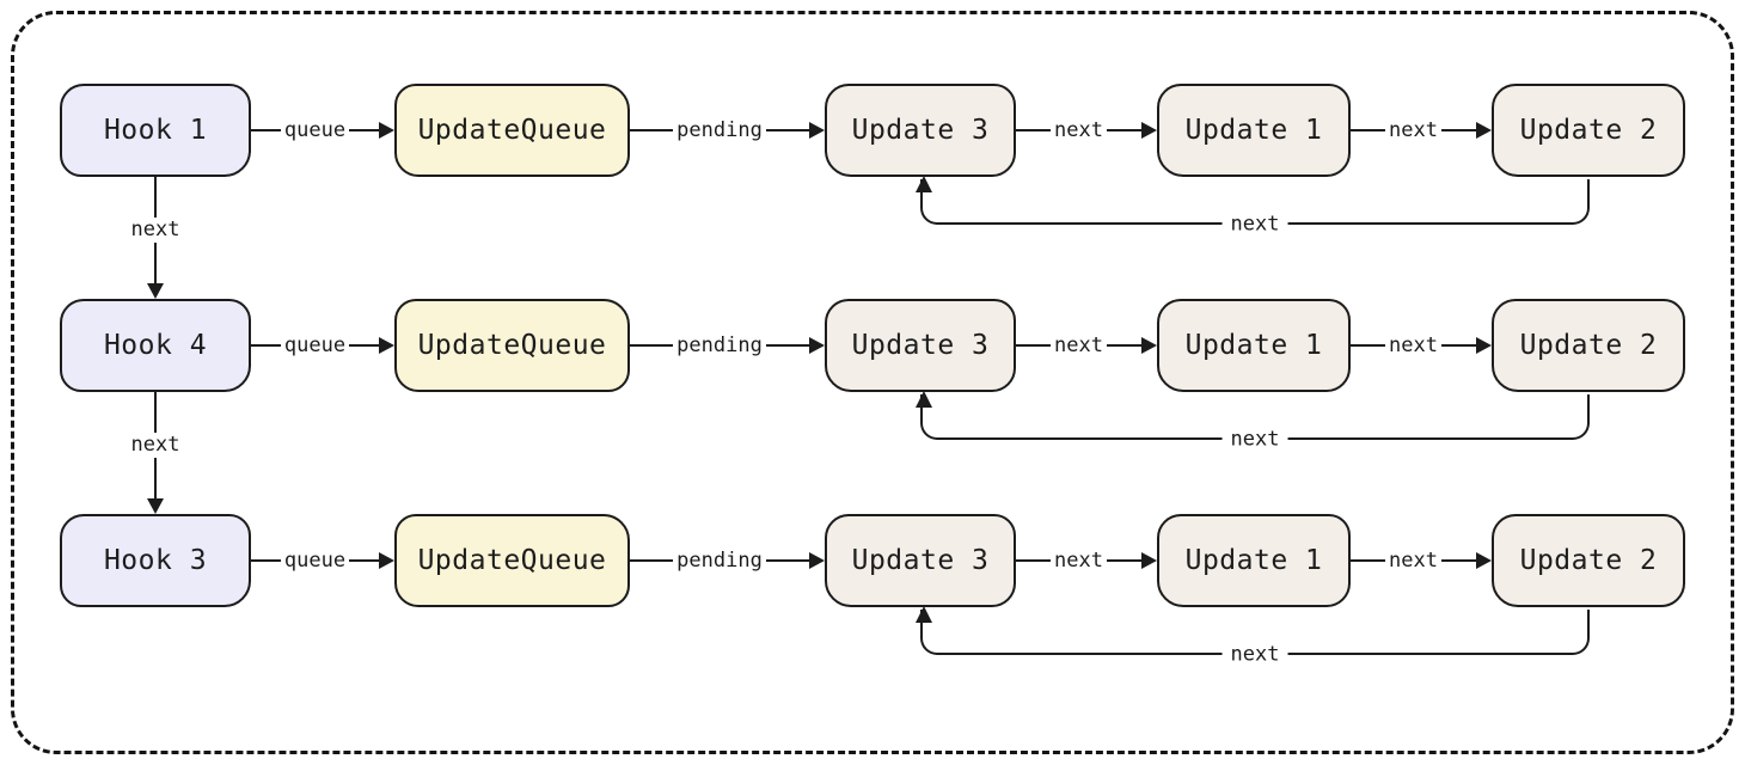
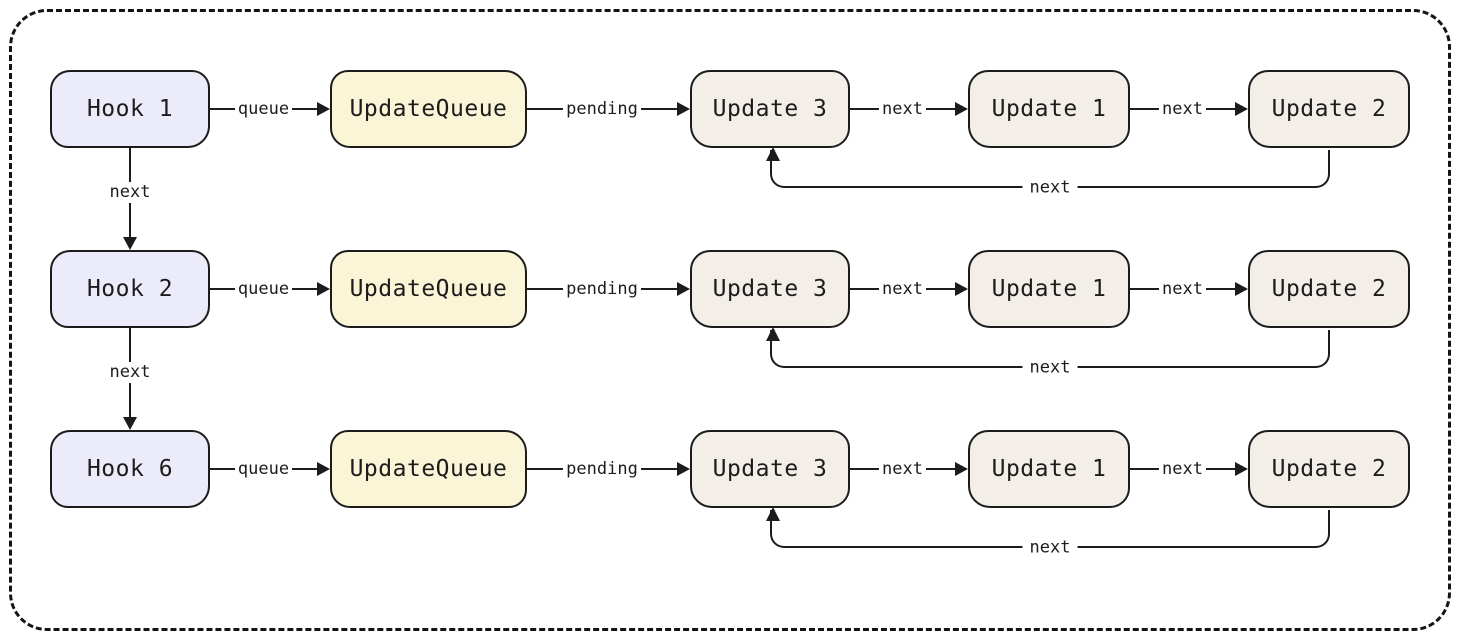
  Hook 1
  queue
  UpdateQueue
  pending
  Update 3
  next
  Update 1
  next
  Update 2
  next
  next
- Hook 4
+ Hook 2
  queue
  UpdateQueue
  pending
  Update 3
  next
  Update 1
  next
  Update 2
  next
  next
- Hook 3
+ Hook 6
  queue
  UpdateQueue
  pending
  Update 3
  next
  Update 1
  next
  Update 2
  next
